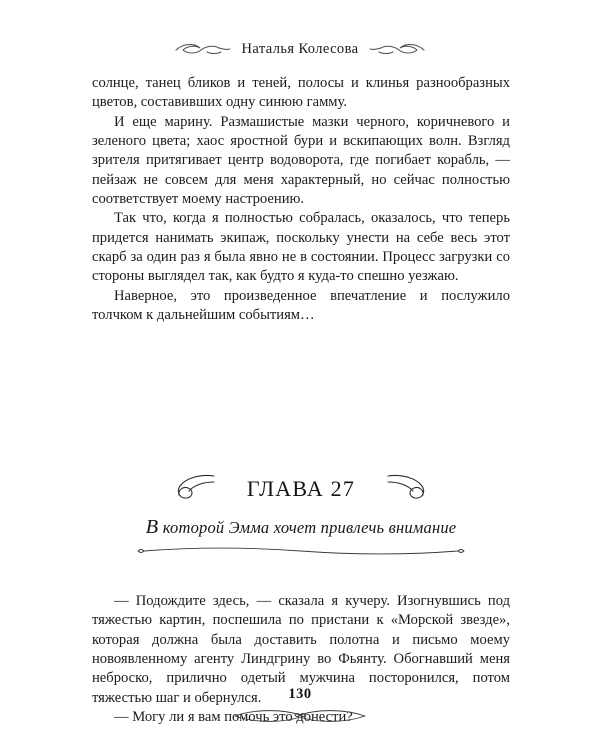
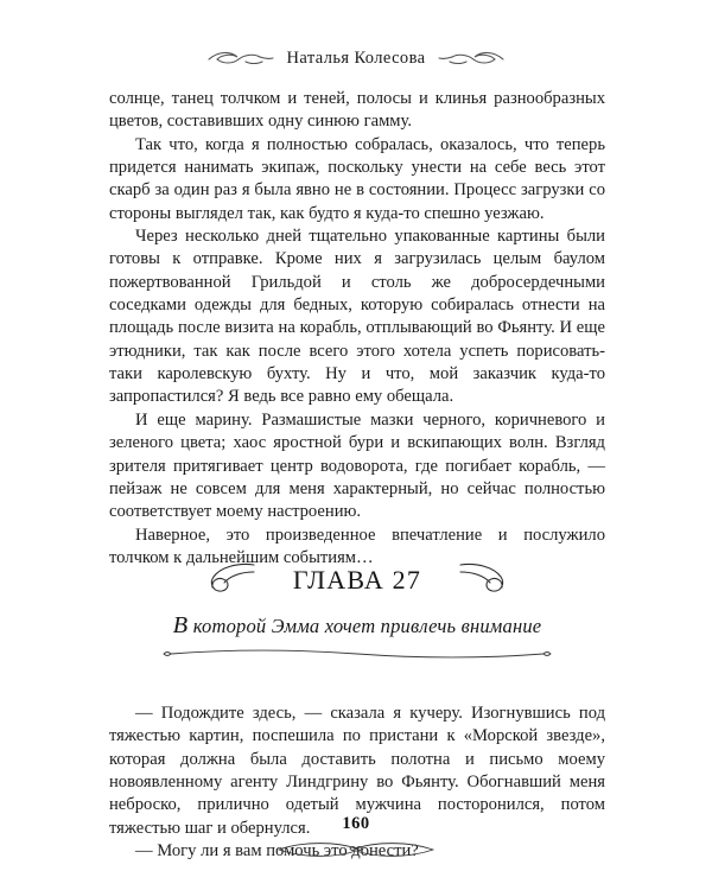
  Наталья Колесова
- солнце, танец бликов и теней, полосы и клинья разнообразных цветов, составивших одну синюю гамму.
+ солнце, танец толчком и теней, полосы и клинья разнообразных цветов, составивших одну синюю гамму.
- И еще марину. Размашистые мазки черного, коричневого и зеленого цвета; хаос яростной бури и вскипающих волн. Взгляд зрителя притягивает центр водоворота, где погибает корабль, — пейзаж не совсем для меня характерный, но сейчас полностью соответствует моему настроению.
+ Так что, когда я полностью собралась, оказалось, что теперь придется нанимать экипаж, поскольку унести на себе весь этот скарб за один раз я была явно не в состоянии. Процесс загрузки со стороны выглядел так, как будто я куда-то спешно уезжаю.
+ Через несколько дней тщательно упакованные картины были готовы к отправке. Кроме них я загрузилась целым баулом пожертвованной Грильдой и столь же добросердечными соседками одежды для бедных, которую собиралась отнести на площадь после визита на корабль, отплывающий во Фьянту. И еще этюдники, так как после всего этого хотела успеть порисовать-таки каролевскую бухту. Ну и что, мой заказчик куда-то запропастился? Я ведь все равно ему обещала.
- Так что, когда я полностью собралась, оказалось, что теперь придется нанимать экипаж, поскольку унести на себе весь этот скарб за один раз я была явно не в состоянии. Процесс загрузки со стороны выглядел так, как будто я куда-то спешно уезжаю.
+ И еще марину. Размашистые мазки черного, коричневого и зеленого цвета; хаос яростной бури и вскипающих волн. Взгляд зрителя притягивает центр водоворота, где погибает корабль, — пейзаж не совсем для меня характерный, но сейчас полностью соответствует моему настроению.
  Наверное, это произведенное впечатление и послужило толчком к дальнейшим событиям…
  ГЛАВА 27
  В которой Эмма хочет привлечь внимание
  — Подождите здесь, — сказала я кучеру. Изогнувшись под тяжестью картин, поспешила по пристани к «Морской звезде», которая должна была доставить полотна и письмо моему новоявленному агенту Линдгрину во Фьянту. Обогнавший меня неброско, прилично одетый мужчина посторонился, потом тяжестью шаг и обернулся.
  — Могу ли я вам помочь этоонести?
- 130
+ 160
